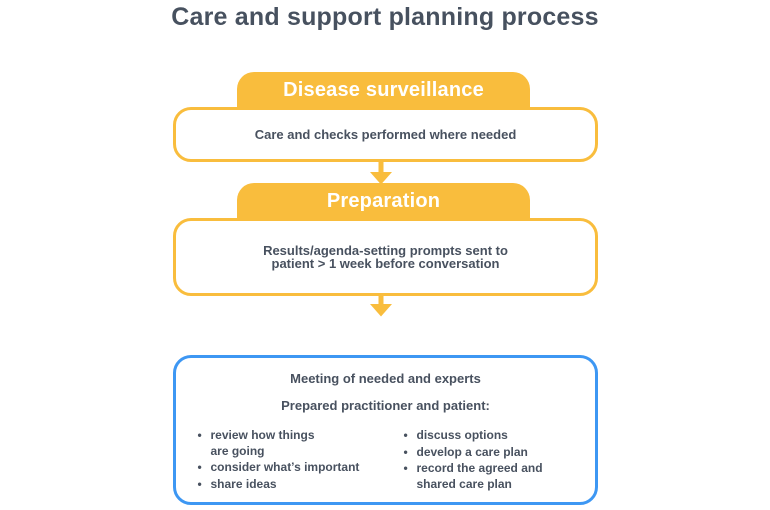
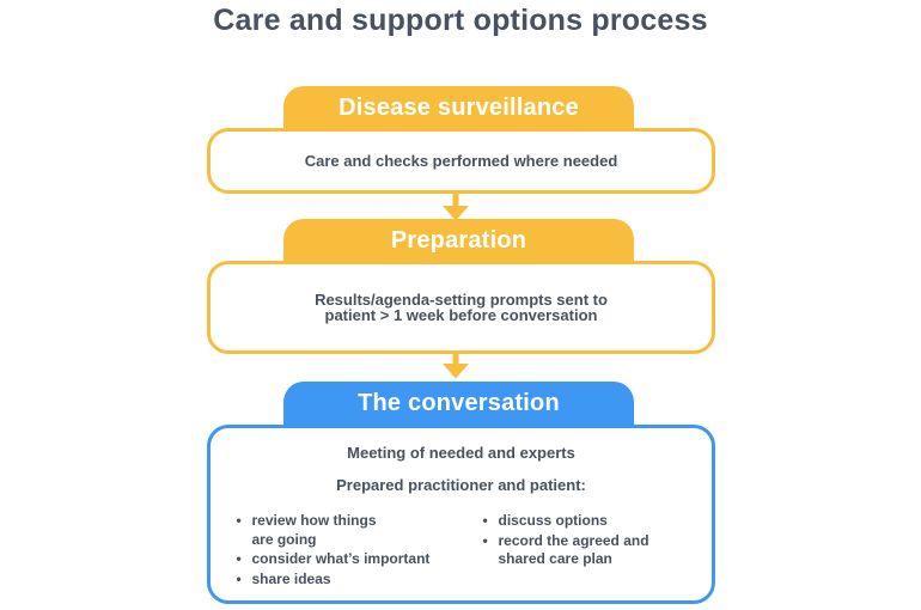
- Care and support planning process
+ Care and support options process
  Disease surveillance
  Care and checks performed where needed
  Preparation
  Results/agenda-setting prompts sent to
  patient > 1 week before conversation
+ The conversation
  Meeting of needed and experts
  Prepared practitioner and patient:
  review how things
  are going
  consider what’s important
  share ideas
  discuss options
- develop a care plan
  record the agreed and
  shared care plan
